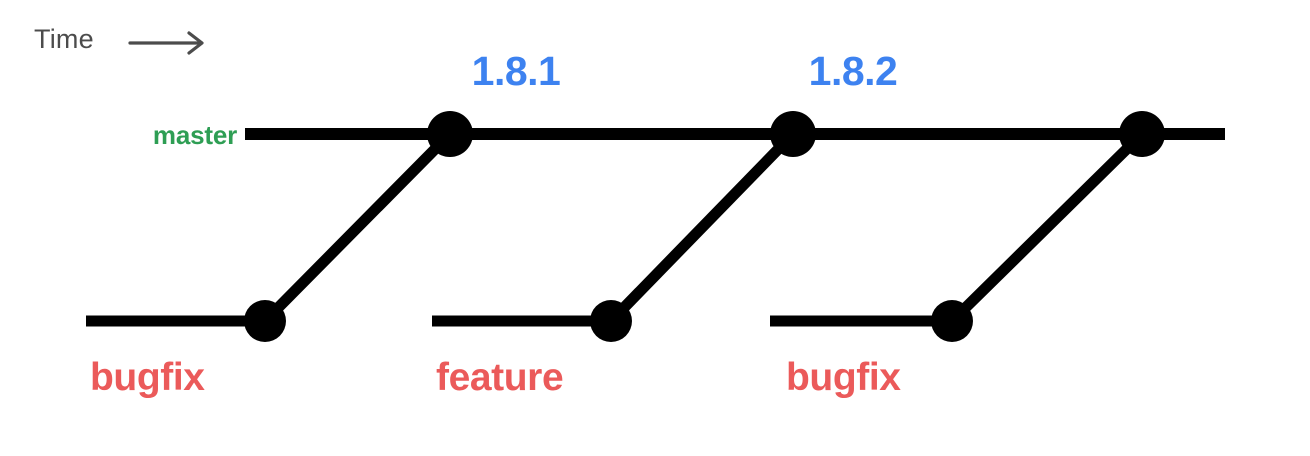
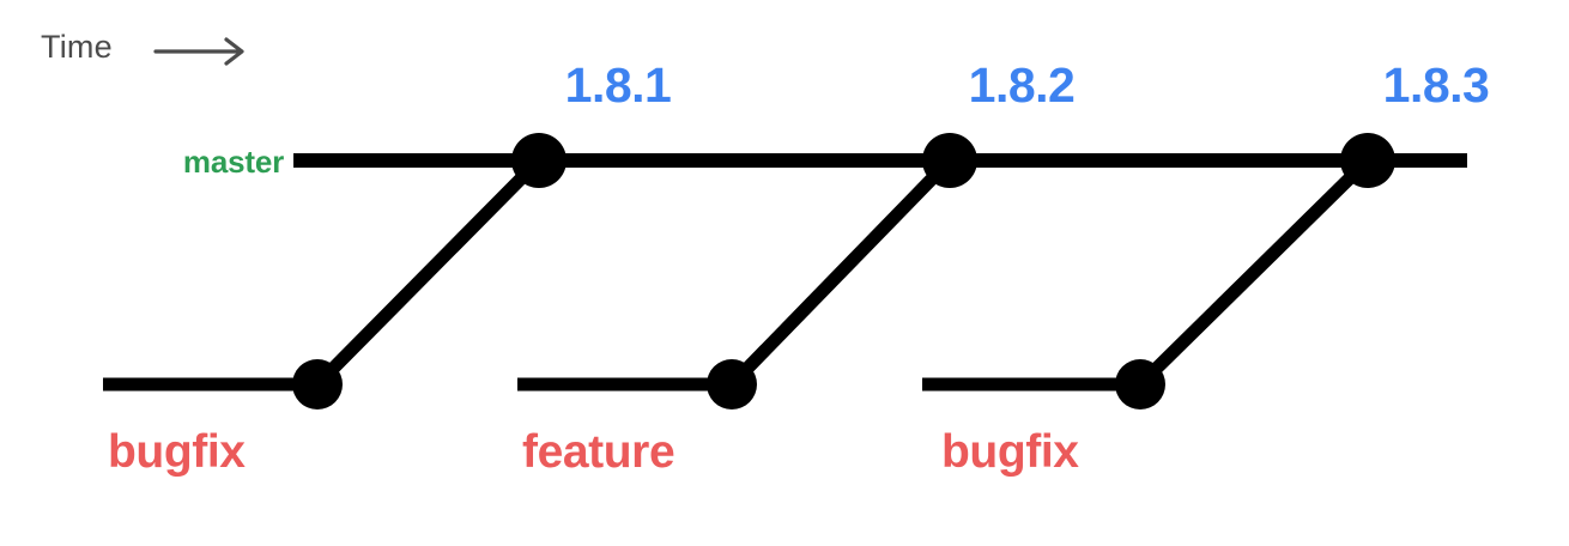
  Time
  master
  1.8.1
  1.8.2
+ 1.8.3
  bugfix
  feature
  bugfix
